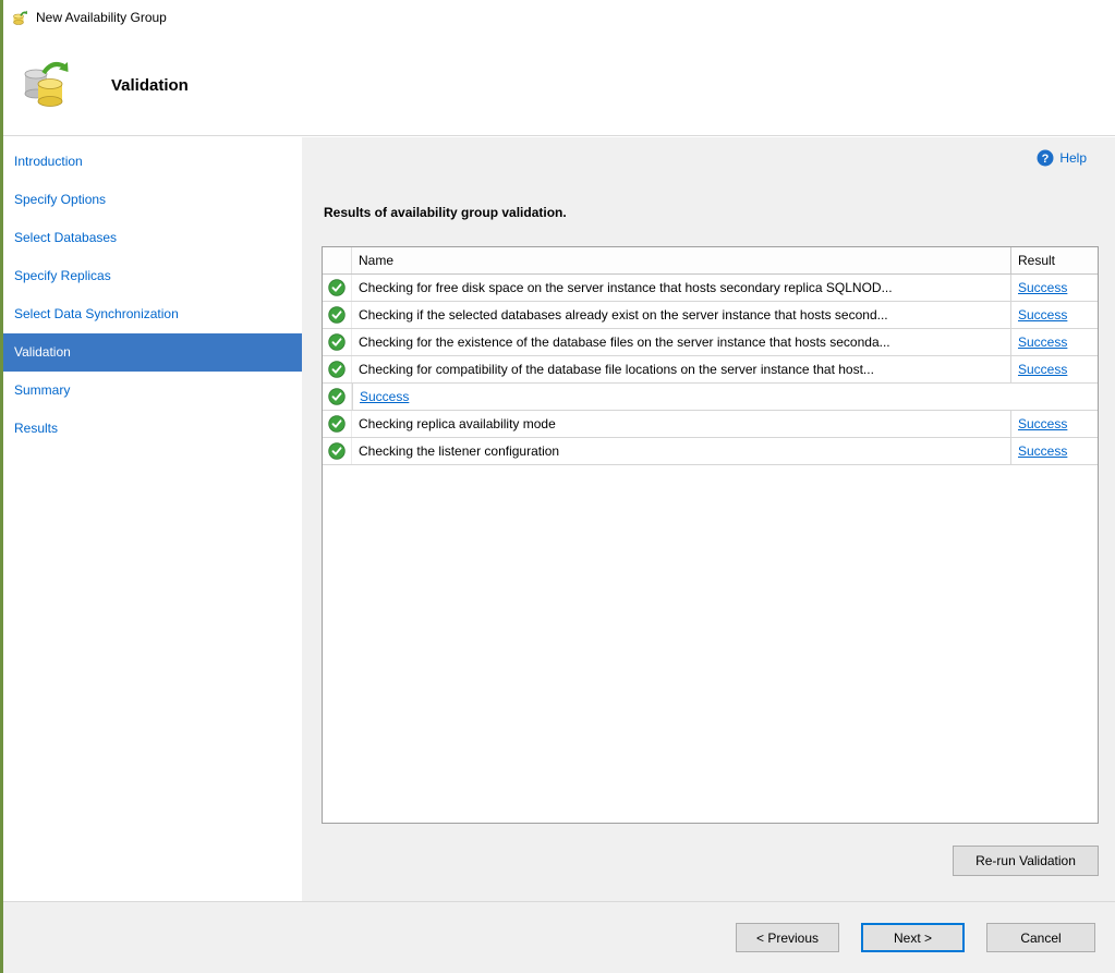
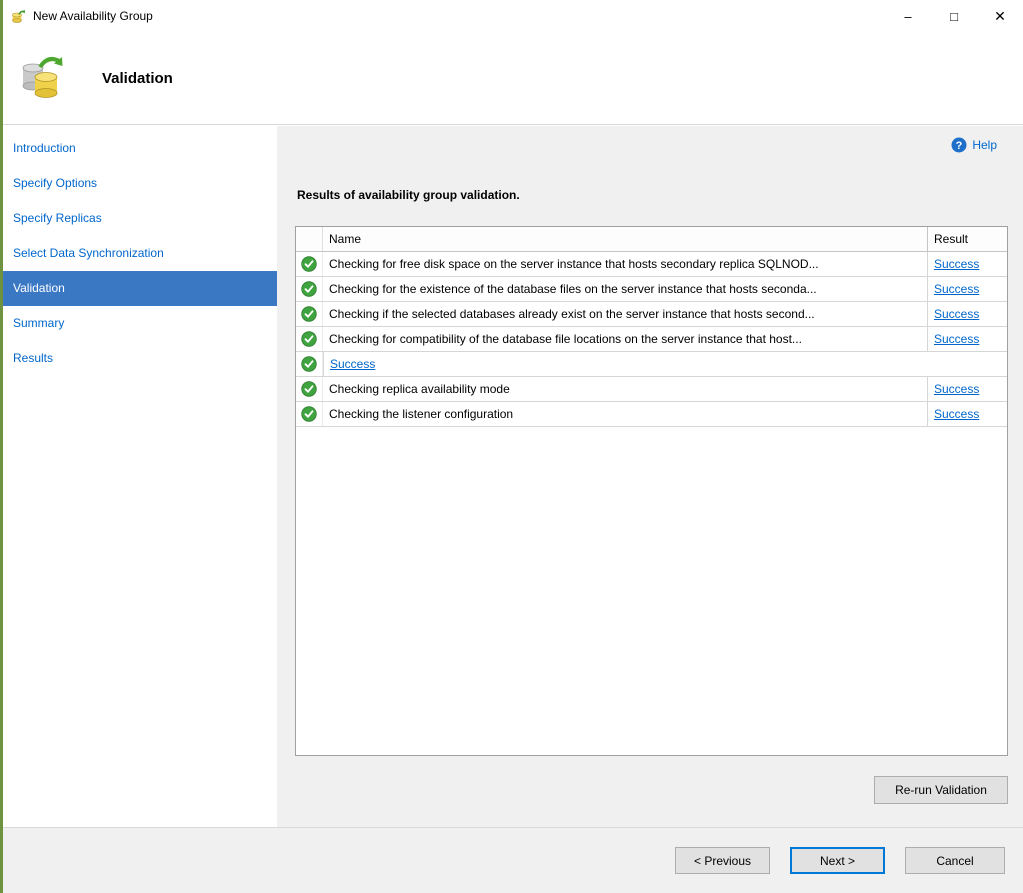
  New Availability Group
+ –
+ □
+ ✕
  Validation
  Introduction
  Specify Options
- Select Databases
  Specify Replicas
  Select Data Synchronization
  Validation
  Summary
  Results
  ?
  Help
  Results of availability group validation.
  Name
  Result
  Checking for free disk space on the server instance that hosts secondary replica SQLNOD...
  Success
- Checking if the selected databases already exist on the server instance that hosts second...
+ Checking for the existence of the database files on the server instance that hosts seconda...
  Success
- Checking for the existence of the database files on the server instance that hosts seconda...
+ Checking if the selected databases already exist on the server instance that hosts second...
  Success
  Checking for compatibility of the database file locations on the server instance that host...
  Success
  Success
  Checking replica availability mode
  Success
  Checking the listener configuration
  Success
  Re-run Validation
  < Previous
  Next >
  Cancel
